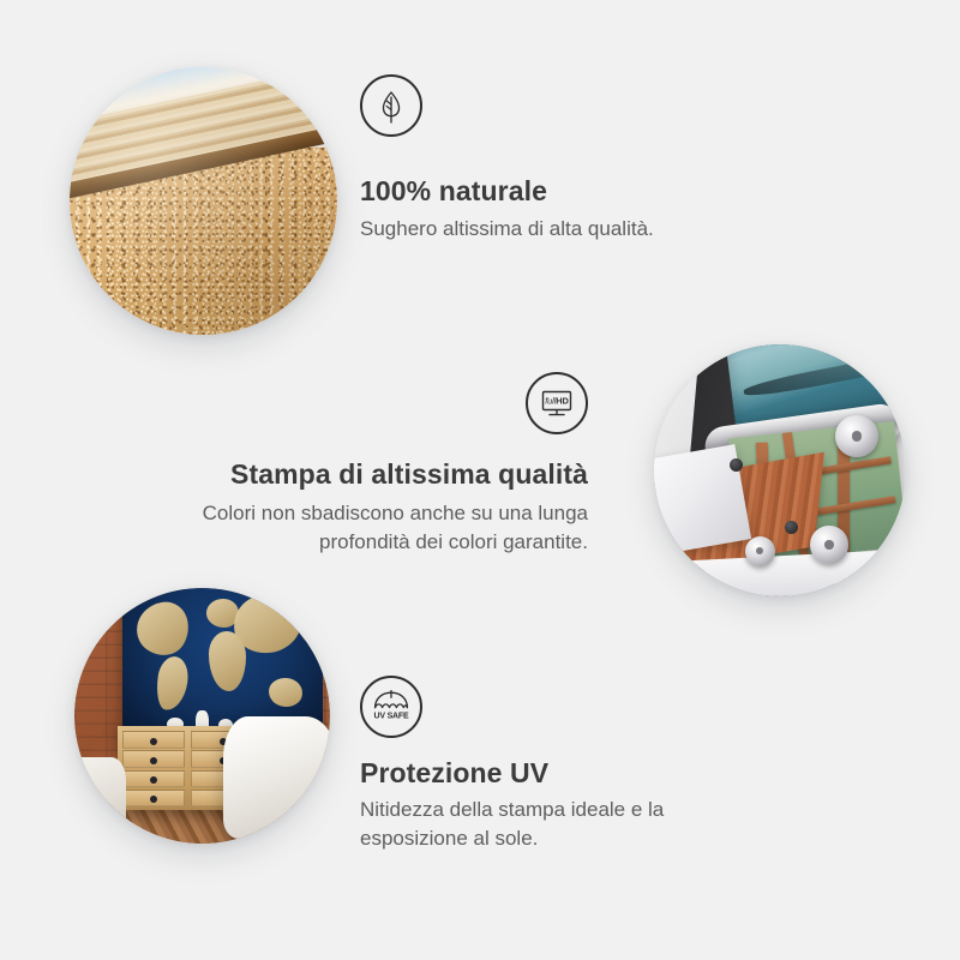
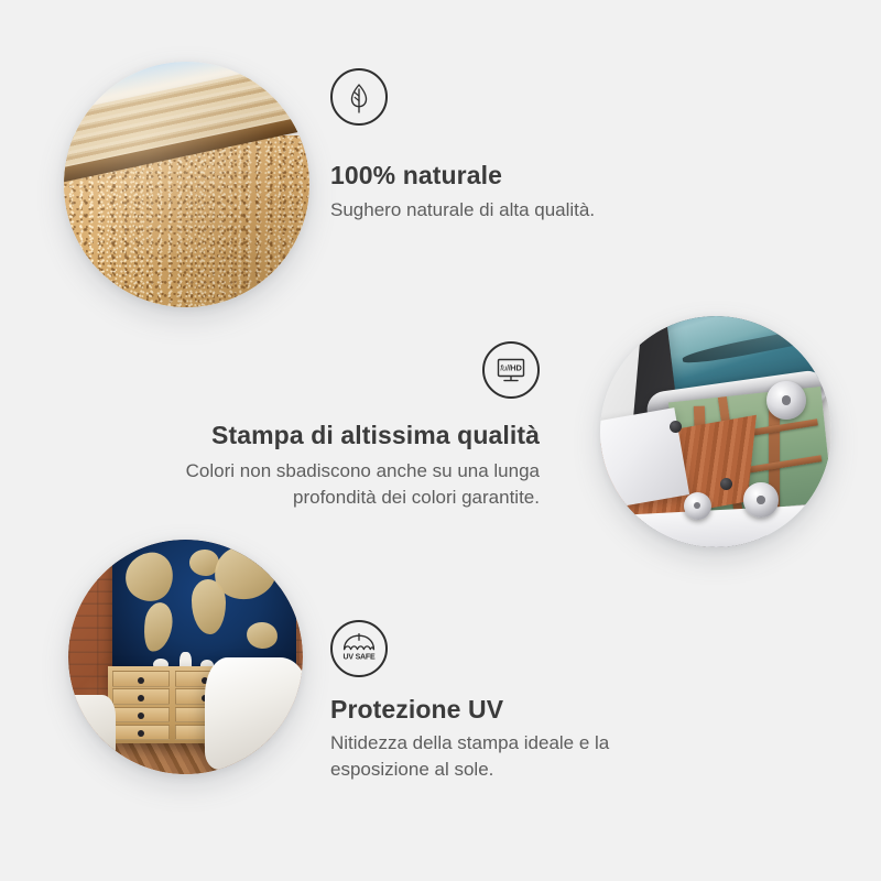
  100% naturale
- Sughero altissima di alta qualità.
+ Sughero naturale di alta qualità.
  fullHD
  Stampa di altissima qualità
  Colori non sbadiscono anche su una lunga
  profondità dei colori garantite.
  Protezione UV
  Nitidezza della stampa ideale e la
  esposizione al sole.
